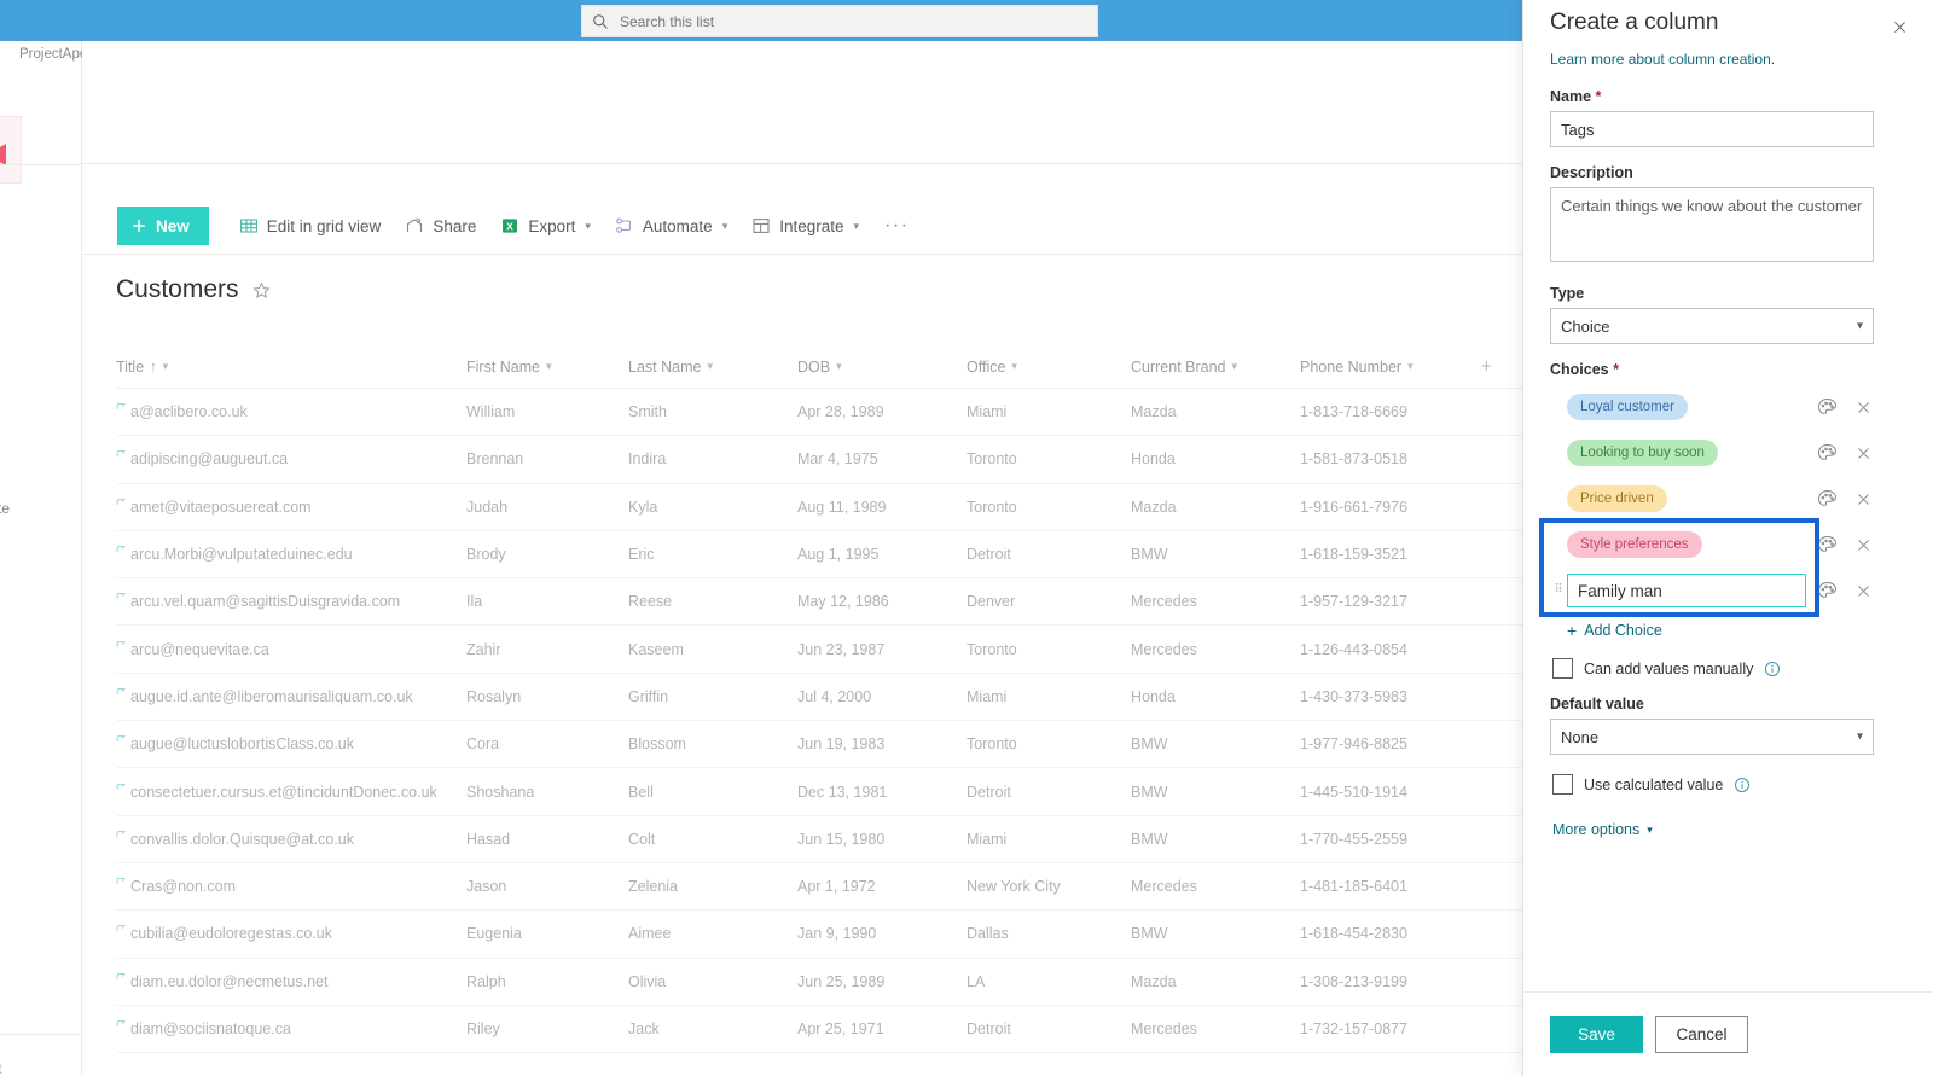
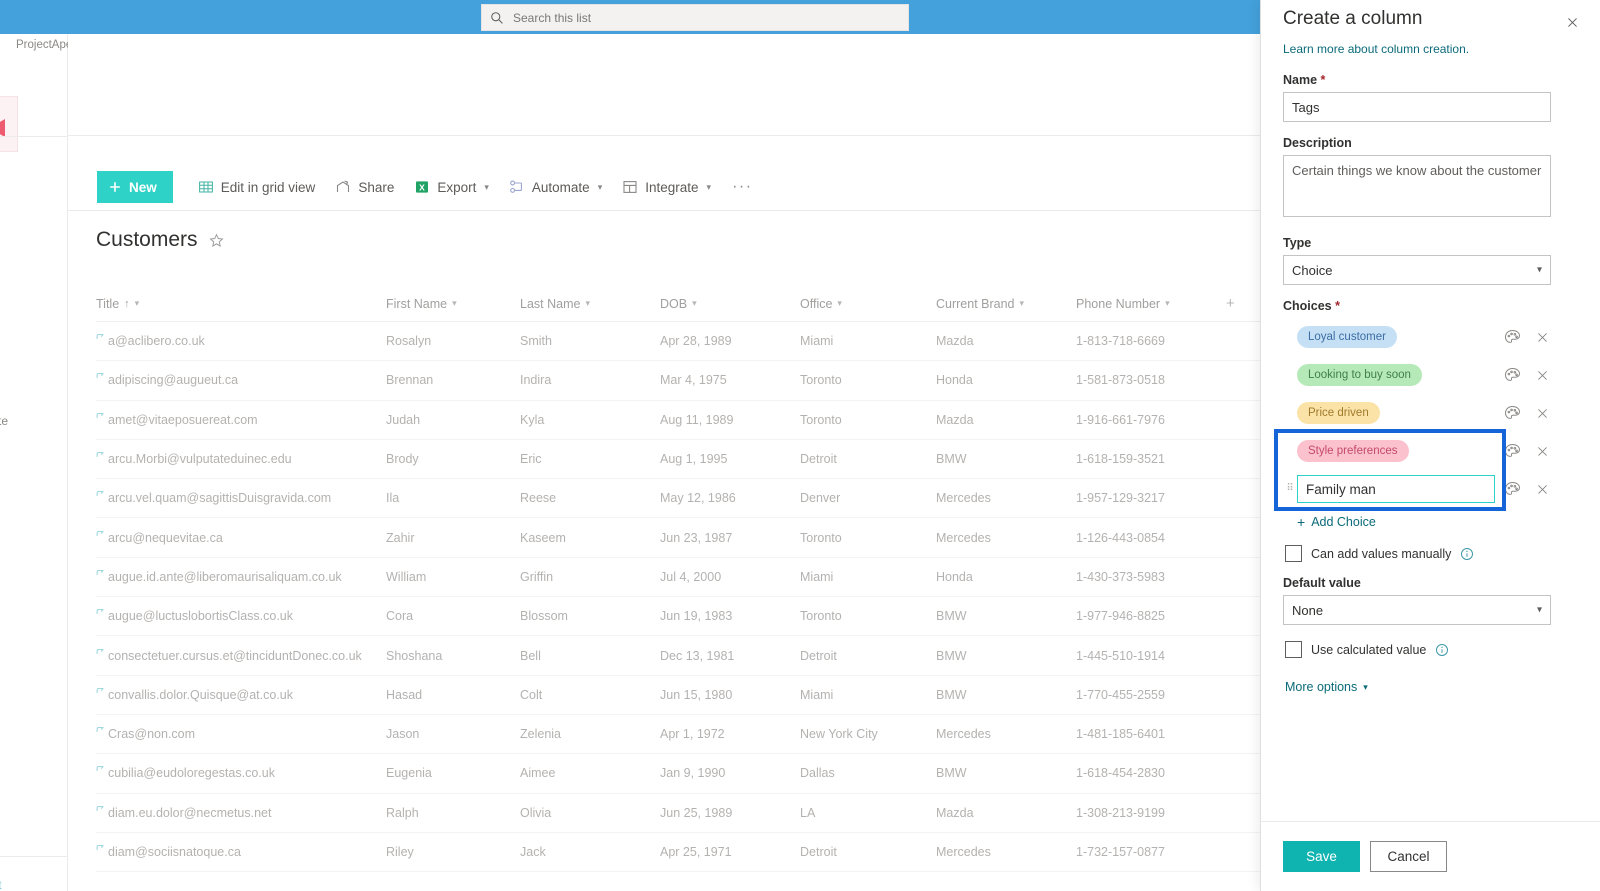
  Search this list
  ProjectAp
  New
  Edit in grid view
  Share
  X
  Export
  ▾
  Automate
  ▾
  Integrate
  ▾
  ···
  Customers
  Title
  ↑
  ▾
  First Name
  ▾
  Last Name
  ▾
  DOB
  ▾
  Office
  ▾
  Current Brand
  ▾
  Phone Number
  ▾
  +
  a@aclibero.co.uk
- William
+ Rosalyn
  Smith
  Apr 28, 1989
  Miami
  Mazda
  1-813-718-6669
  adipiscing@augueut.ca
  Brennan
  Indira
  Mar 4, 1975
  Toronto
  Honda
  1-581-873-0518
  amet@vitaeposuereat.com
  Judah
  Kyla
  Aug 11, 1989
  Toronto
  Mazda
  1-916-661-7976
  arcu.Morbi@vulputateduinec.edu
  Brody
  Eric
  Aug 1, 1995
  Detroit
  BMW
  1-618-159-3521
  arcu.vel.quam@sagittisDuisgravida.com
  Ila
  Reese
  May 12, 1986
  Denver
  Mercedes
  1-957-129-3217
  arcu@nequevitae.ca
  Zahir
  Kaseem
  Jun 23, 1987
  Toronto
  Mercedes
  1-126-443-0854
  augue.id.ante@liberomaurisaliquam.co.uk
- Rosalyn
+ William
  Griffin
  Jul 4, 2000
  Miami
  Honda
  1-430-373-5983
  augue@luctuslobortisClass.co.uk
  Cora
  Blossom
  Jun 19, 1983
  Toronto
  BMW
  1-977-946-8825
  consectetuer.cursus.et@tinciduntDonec.co.uk
  Shoshana
  Bell
  Dec 13, 1981
  Detroit
  BMW
  1-445-510-1914
  convallis.dolor.Quisque@at.co.uk
  Hasad
  Colt
  Jun 15, 1980
  Miami
  BMW
  1-770-455-2559
  Cras@non.com
  Jason
  Zelenia
  Apr 1, 1972
  New York City
  Mercedes
  1-481-185-6401
  cubilia@eudoloregestas.co.uk
  Eugenia
  Aimee
  Jan 9, 1990
  Dallas
  BMW
  1-618-454-2830
  diam.eu.dolor@necmetus.net
  Ralph
  Olivia
  Jun 25, 1989
  LA
  Mazda
  1-308-213-9199
  diam@sociisnatoque.ca
  Riley
  Jack
  Apr 25, 1971
  Detroit
  Mercedes
  1-732-157-0877
  Create a column
  Learn more about column creation.
  Name *
  Tags
  Description
  Certain things we know about the customer
  Type
  Choice
  ▾
  Choices *
  Loyal customer
  Looking to buy soon
  Price driven
  Style preferences
  ⠿
  Family man
  +
  Add Choice
  Can add values manually
  Default value
  None
  ▾
  Use calculated value
  More options
  ▾
  Save
  Cancel
